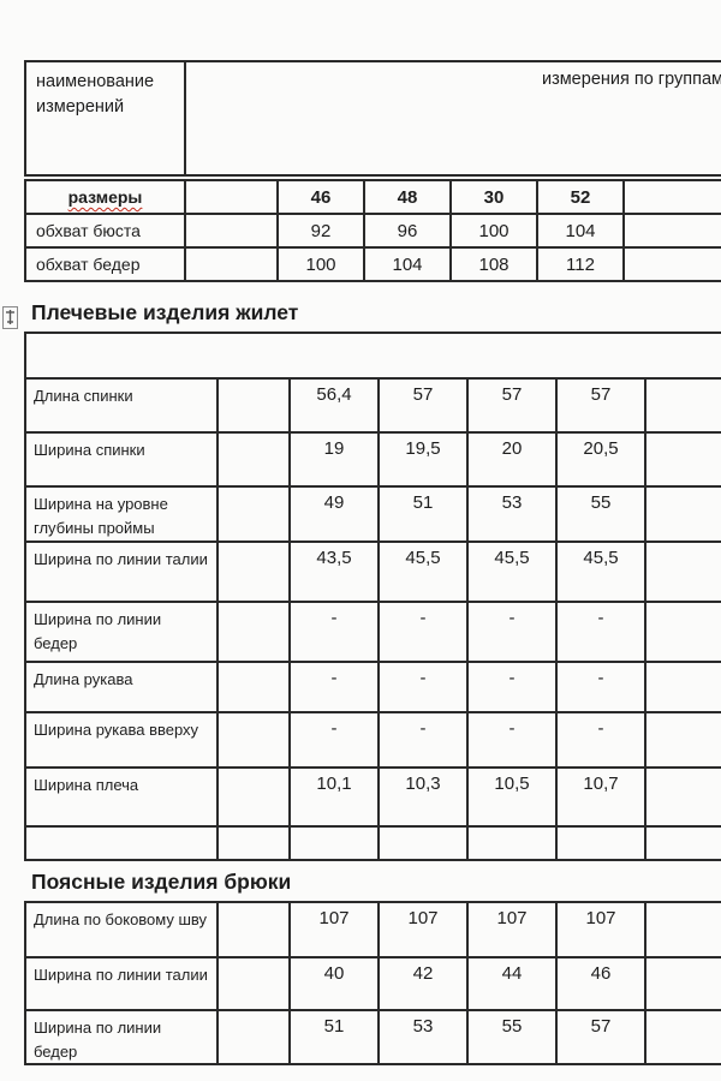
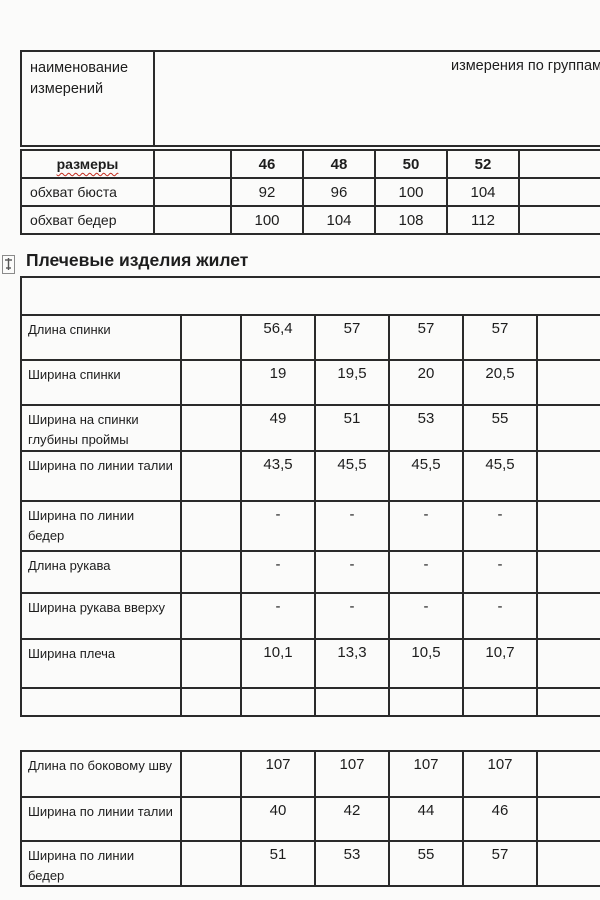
  наименование измерений	измерения по группам
- размеры		46	48	30	52
+ размеры		46	48	50	52
  обхват бюста		92	96	100	104
  обхват бедер		100	104	108	112
  Плечевые изделия жилет
  Длина спинки		56,4	57	57	57
  Ширина спинки		19	19,5	20	20,5
- Ширина на уровне глубины проймы		49	51	53	55
+ Ширина на спинки глубины проймы		49	51	53	55
  Ширина по линии талии		43,5	45,5	45,5	45,5
  Ширина по линии бедер		-	-	-	-
  Длина рукава		-	-	-	-
  Ширина рукава вверху		-	-	-	-
- Ширина плеча		10,1	10,3	10,5	10,7
+ Ширина плеча		10,1	13,3	10,5	10,7
- Поясные изделия брюки
  Длина по боковому шву		107	107	107	107
  Ширина по линии талии		40	42	44	46
  Ширина по линии бедер		51	53	55	57
